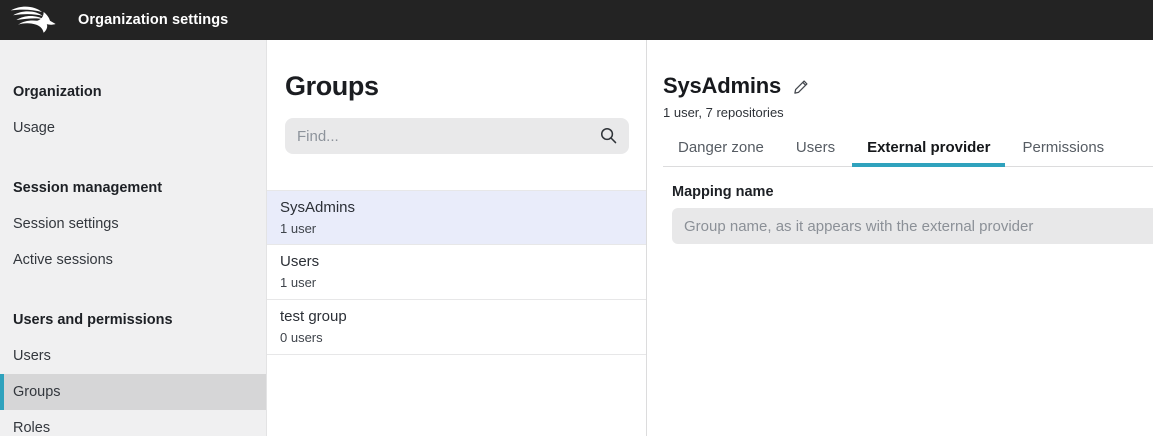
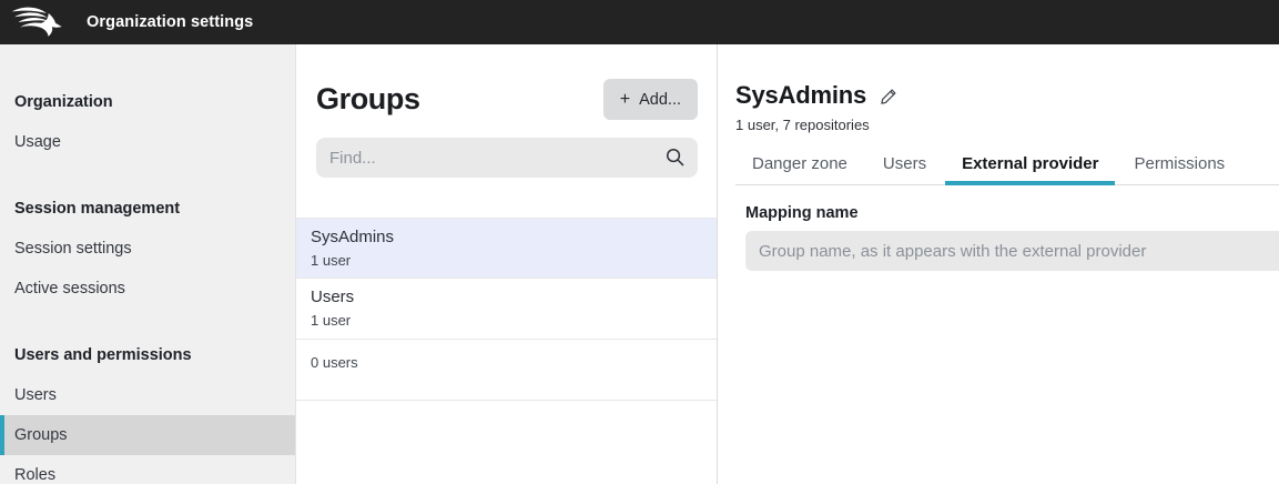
  Organization settings
  Organization
  Usage
  Session management
  Session settings
  Active sessions
  Users and permissions
  Users
  Groups
  Roles
  Groups
+ +
+ Add...
  Find...
  SysAdmins
  1 user
  Users
  1 user
- test group
  0 users
  SysAdmins
  1 user, 7 repositories
  Danger zone
  Users
  External provider
  Permissions
  Mapping name
  Group name, as it appears with the external provider
